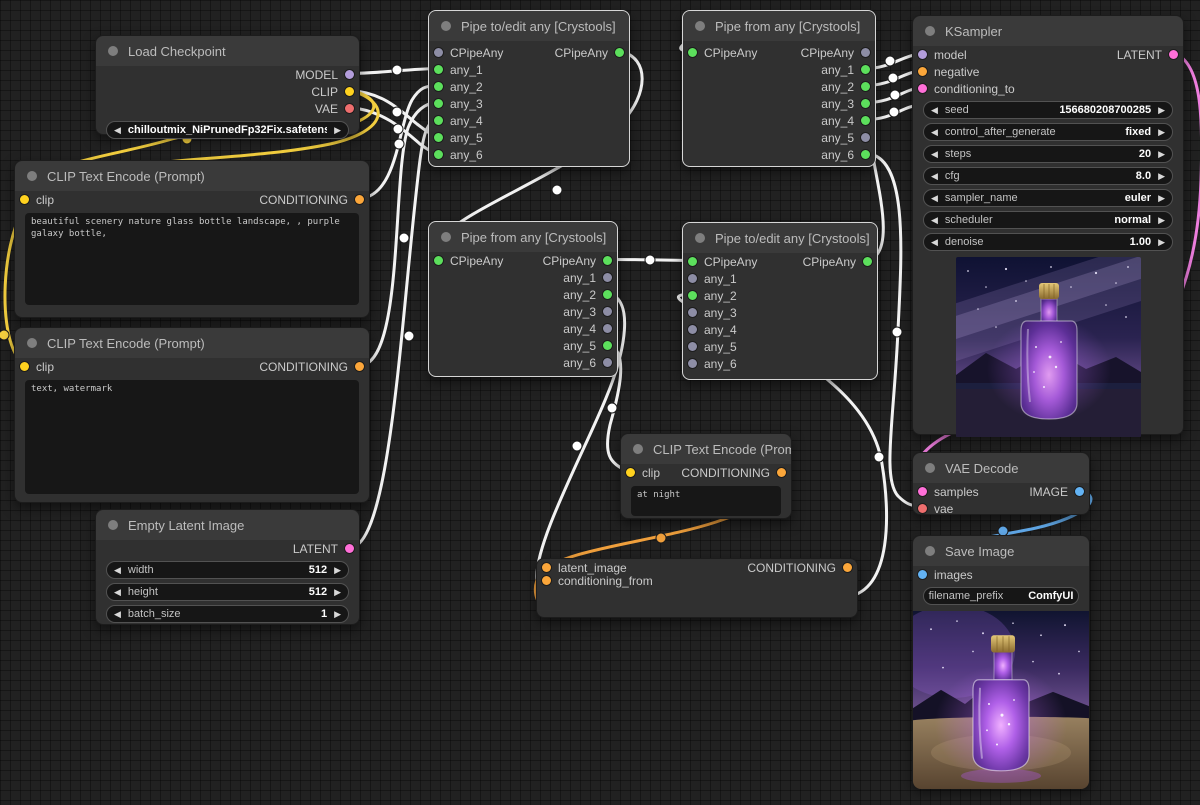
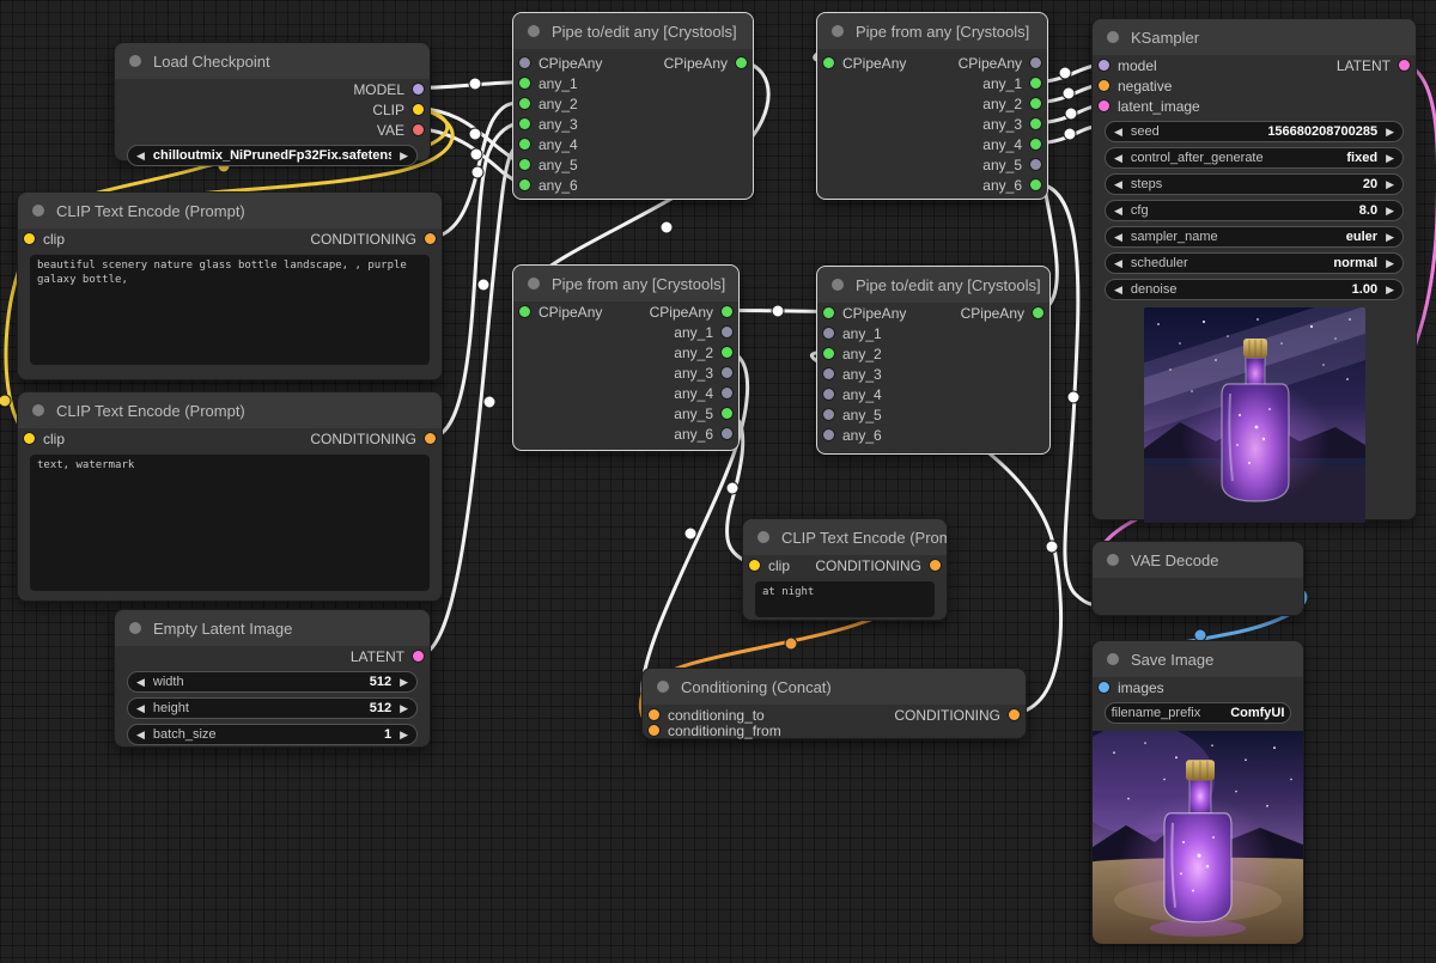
  Load Checkpoint
  MODEL
  CLIP
  VAE
  ◀
  chilloutmix_NiPrunedFp32Fix.safeten
  ▶
  CLIP Text Encode (Prompt)
  clip
  CONDITIONING
  beautiful scenery nature glass bottle landscape, , purple galaxy bottle,
  CLIP Text Encode (Prompt)
  clip
  CONDITIONING
  text, watermark
  Empty Latent Image
  LATENT
  ◀
  width
  512
  ▶
  ◀
  height
  512
  ▶
  ◀
  batch_size
  1
  ▶
  Pipe to/edit any [Crystools]
  CPipeAny
  CPipeAny
  any_1
  any_2
  any_3
  any_4
  any_5
  any_6
  Pipe from any [Crystools]
  CPipeAny
  CPipeAny
  any_1
  any_2
  any_3
  any_4
  any_5
  any_6
  Pipe from any [Crystools]
  CPipeAny
  CPipeAny
  any_1
  any_2
  any_3
  any_4
  any_5
  any_6
  Pipe to/edit any [Crystools]
  CPipeAny
  CPipeAny
  any_1
  any_2
  any_3
  any_4
  any_5
  any_6
  CLIP Text Encode (Prom
  clip
  CONDITIONING
  at night
+ Conditioning (Concat)
- latent_image
+ conditioning_to
  CONDITIONING
  conditioning_from
  KSampler
  model
  LATENT
  negative
- conditioning_to
+ latent_image
  ◀
  seed
  156680208700285
  ▶
  ◀
  control_after_generate
  fixed
  ▶
  ◀
  steps
  20
  ▶
  ◀
  cfg
  8.0
  ▶
  ◀
  sampler_name
  euler
  ▶
  ◀
  scheduler
  normal
  ▶
  ◀
  denoise
  1.00
  ▶
  VAE Decode
- samples
- IMAGE
- vae
  Save Image
  images
  filename_prefix
  ComfyUI
